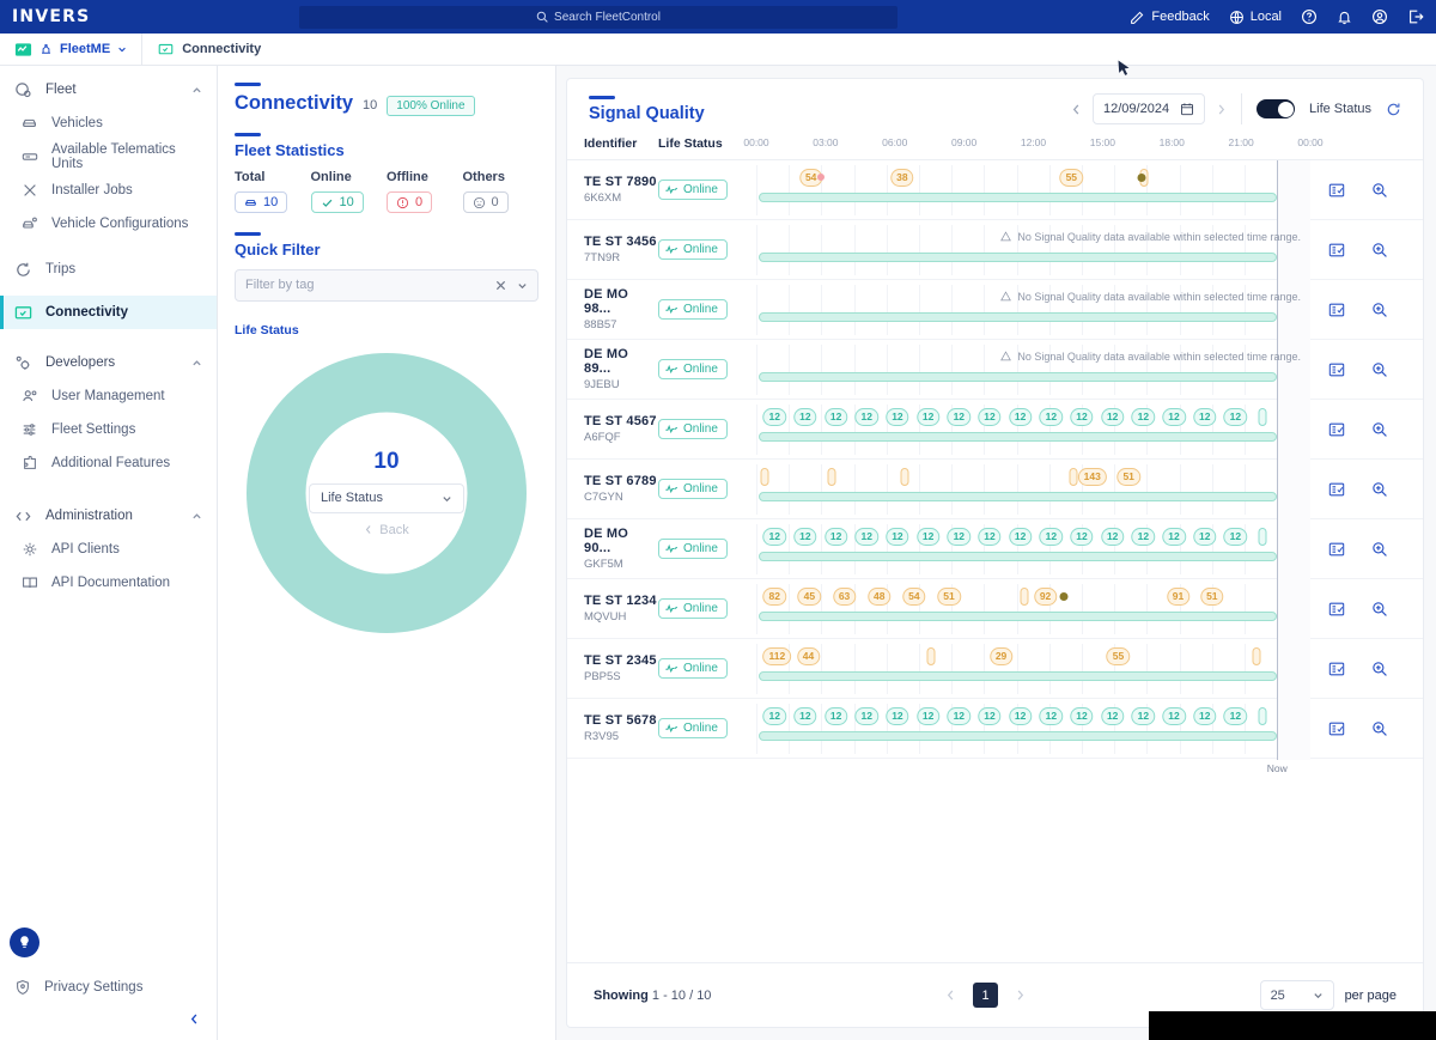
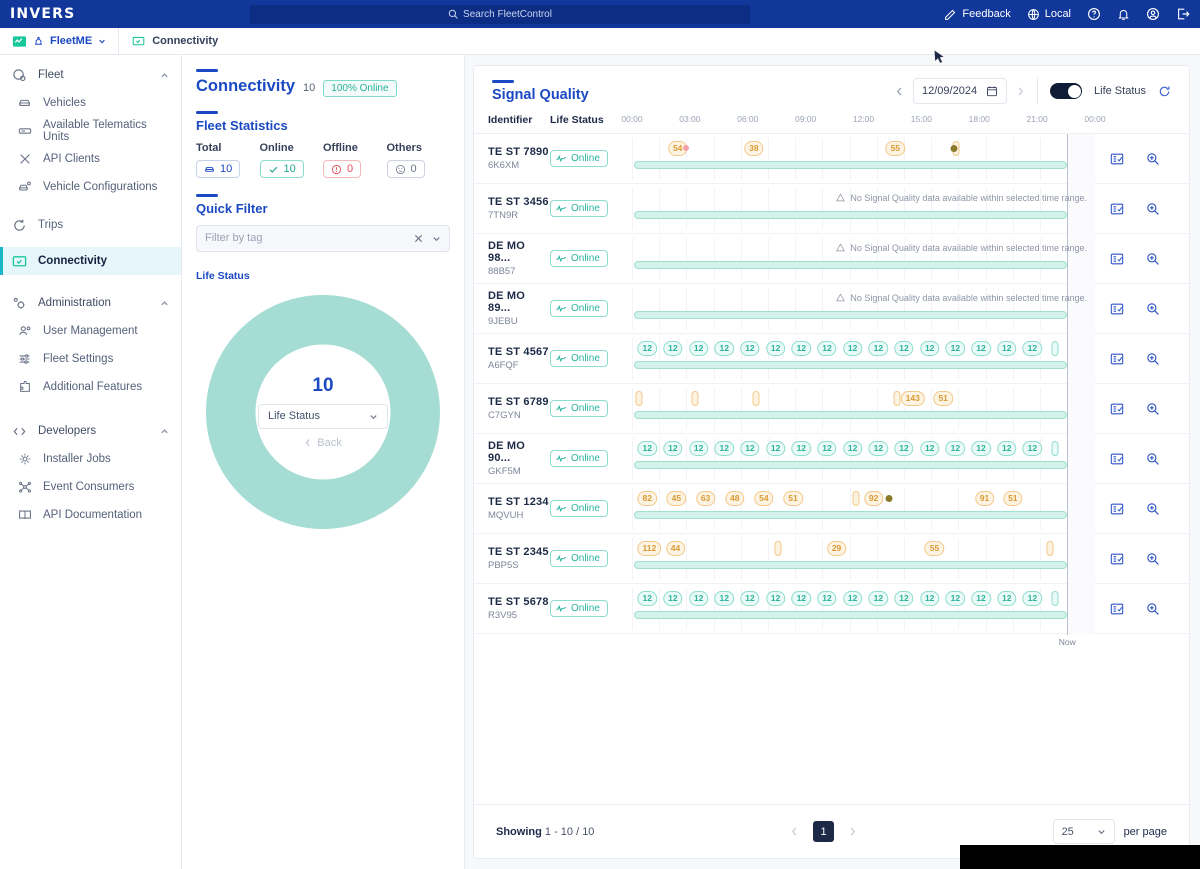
  INVERS
  Search FleetControl
  Feedback
  Local
  FleetME
  Connectivity
  Fleet
  Vehicles
  Available Telematics Units
- Installer Jobs
+ API Clients
  Vehicle Configurations
  Trips
  Connectivity
- Developers
+ Administration
  User Management
  Fleet Settings
  Additional Features
- Administration
+ Developers
- API Clients
+ Installer Jobs
+ Event Consumers
  API Documentation
- Privacy Settings
  Connectivity
  10
  100% Online
  Fleet Statistics
  Total
  10
  Online
  10
  Offline
  0
  Others
  0
  Quick Filter
  Filter by tag
  Life Status
  10
  Life Status
  Back
  Signal Quality
  12/09/2024
  Life Status
  Identifier
  Life Status
  00:00
  03:00
  06:00
  09:00
  12:00
  15:00
  18:00
  21:00
  00:00
  TE ST 7890
  6K6XM
  Online
  54
  38
  55
  TE ST 3456
  7TN9R
  Online
  No Signal Quality data available within selected time range.
  DE MO 98...
  88B57
  Online
  No Signal Quality data available within selected time range.
  DE MO 89...
  9JEBU
  Online
  No Signal Quality data available within selected time range.
  TE ST 4567
  A6FQF
  Online
  12
  12
  12
  12
  12
  12
  12
  12
  12
  12
  12
  12
  12
  12
  12
  12
  TE ST 6789
  C7GYN
  Online
  143
  51
  DE MO 90...
  GKF5M
  Online
  12
  12
  12
  12
  12
  12
  12
  12
  12
  12
  12
  12
  12
  12
  12
  12
  TE ST 1234
  MQVUH
  Online
  82
  45
  63
  48
  54
  51
  92
  91
  51
  TE ST 2345
  PBP5S
  Online
  112
  44
  29
  55
  TE ST 5678
  R3V95
  Online
  12
  12
  12
  12
  12
  12
  12
  12
  12
  12
  12
  12
  12
  12
  12
  12
  Now
  Showing 1 - 10 / 10
  1
  25
  per page
